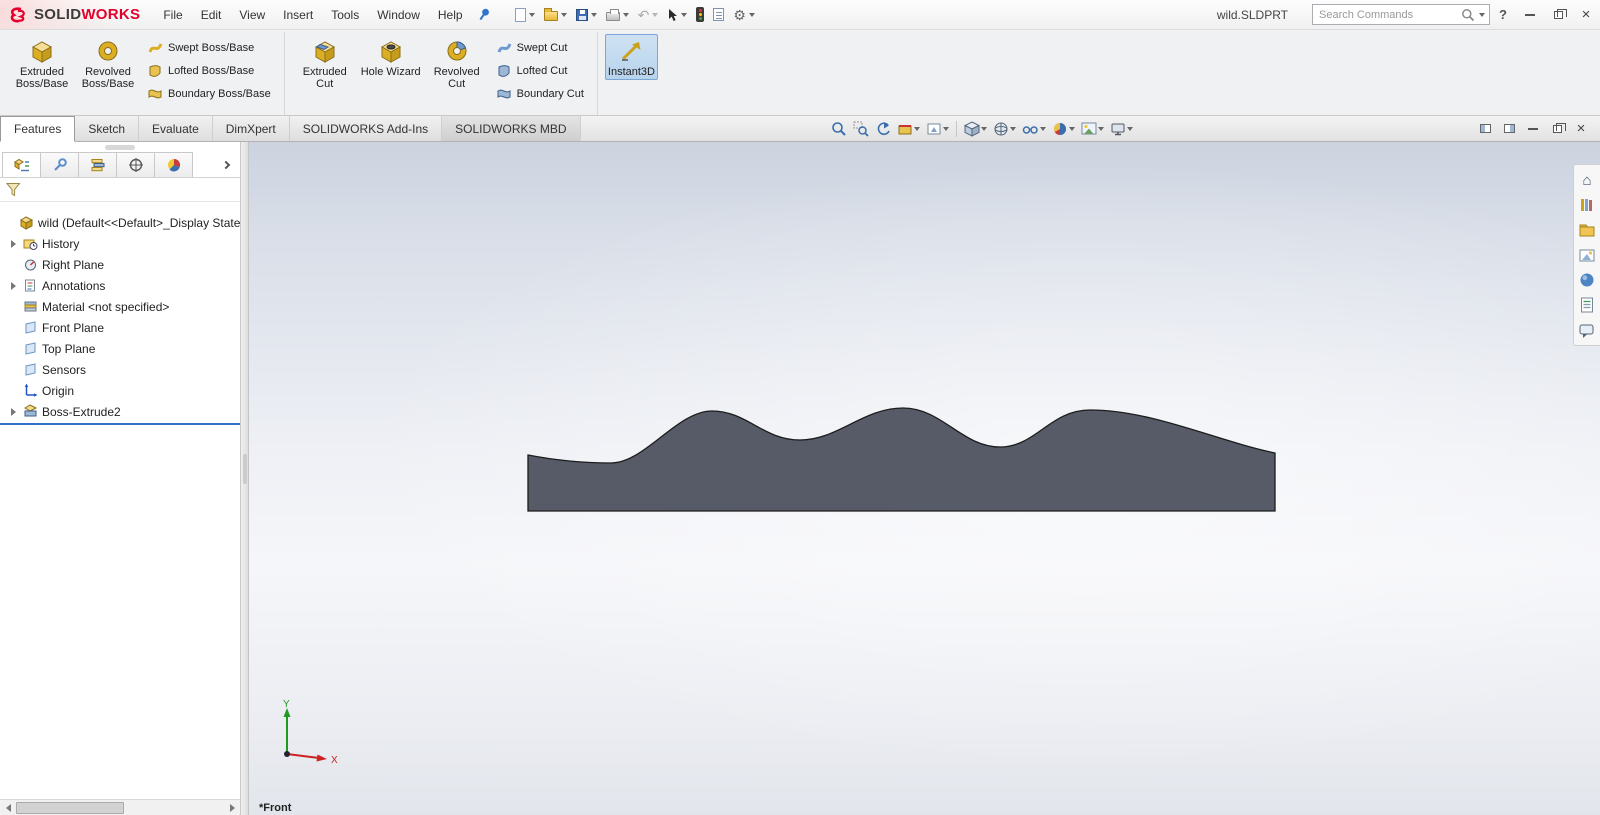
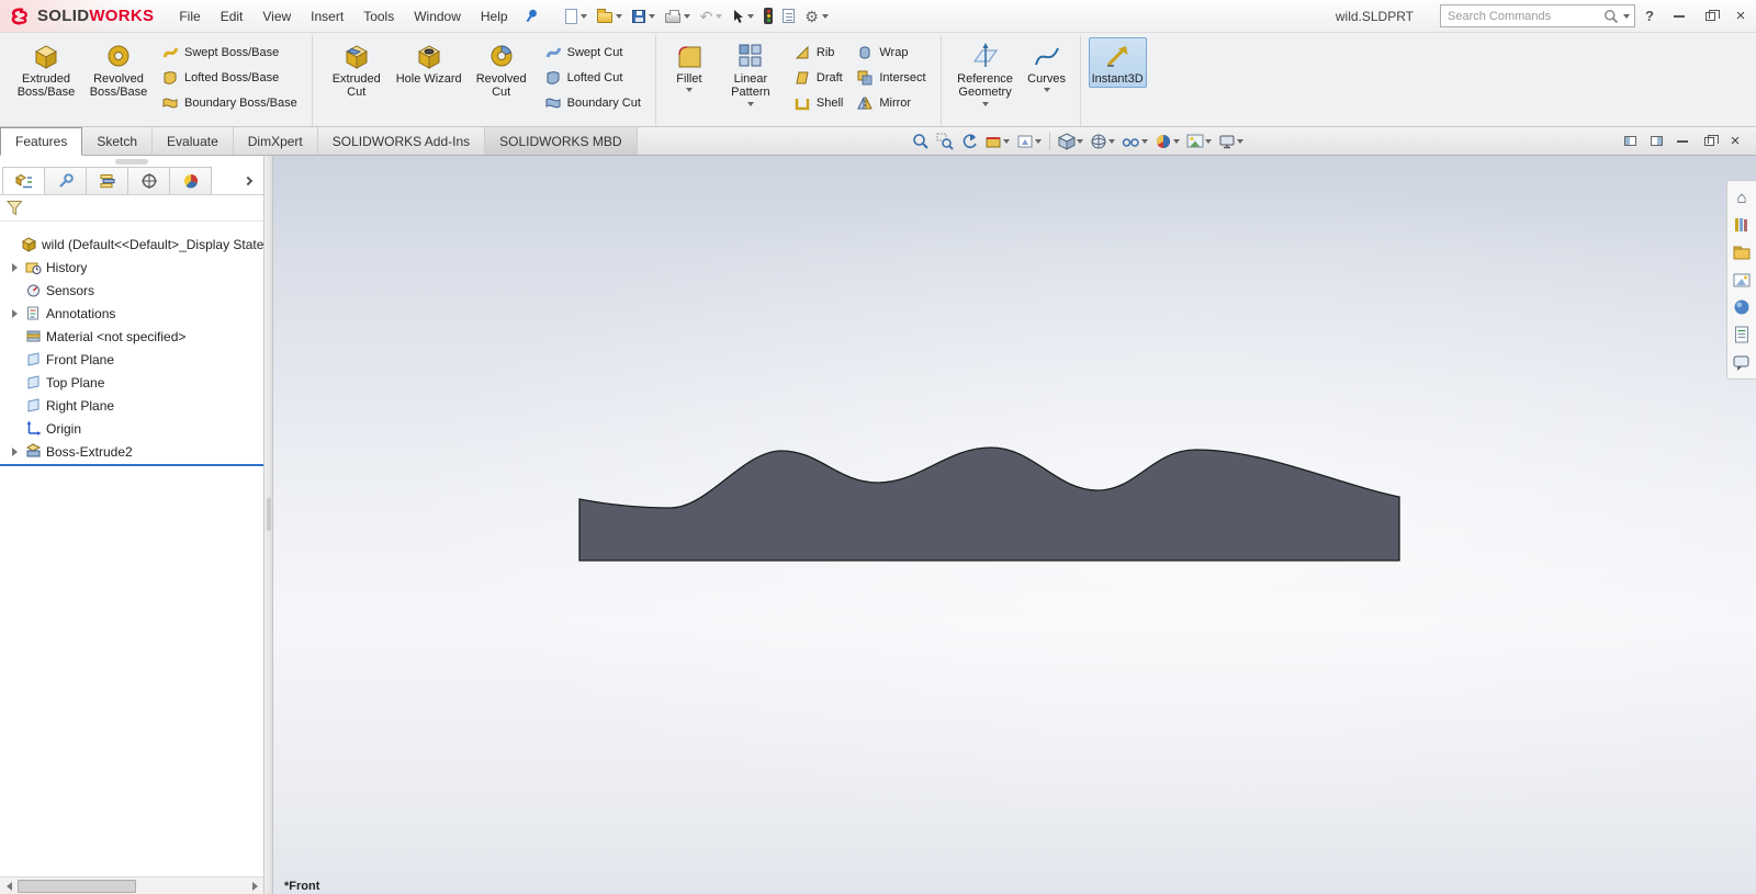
  SOLIDWORKS
  File
  Edit
  View
  Insert
  Tools
  Window
  Help
  ↶
  ⚙
  wild.SLDPRT
  Search Commands
  ?
  ×
  Extruded Boss/Base
  Revolved Boss/Base
  Swept Boss/Base
  Lofted Boss/Base
  Boundary Boss/Base
  Extruded Cut
  Hole Wizard
  Revolved Cut
  Swept Cut
  Lofted Cut
  Boundary Cut
+ Fillet
+ Linear Pattern
+ Rib
+ Draft
+ Shell
+ Wrap
+ Intersect
+ Mirror
+ Reference Geometry
+ Curves
  Instant3D
  Features
  Sketch
  Evaluate
  DimXpert
  SOLIDWORKS Add-Ins
  SOLIDWORKS MBD
  ×
  wild (Default<<Default>_Display State
  History
- Right Plane
+ Sensors
  Annotations
  Material <not specified>
  Front Plane
  Top Plane
- Sensors
+ Right Plane
  Origin
  Boss-Extrude2
- Y
- X
  *Front
  ⌂
